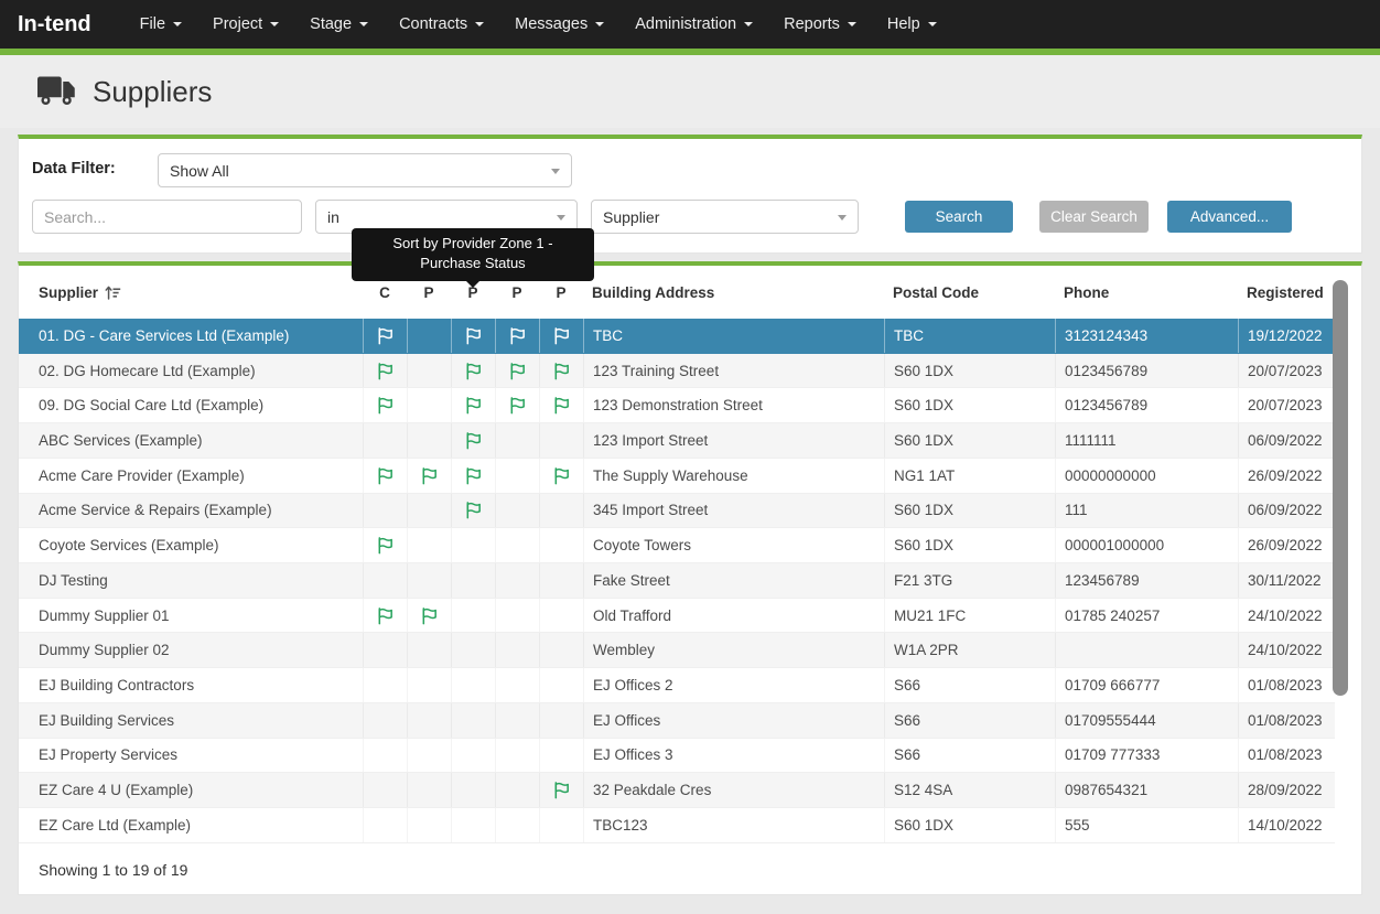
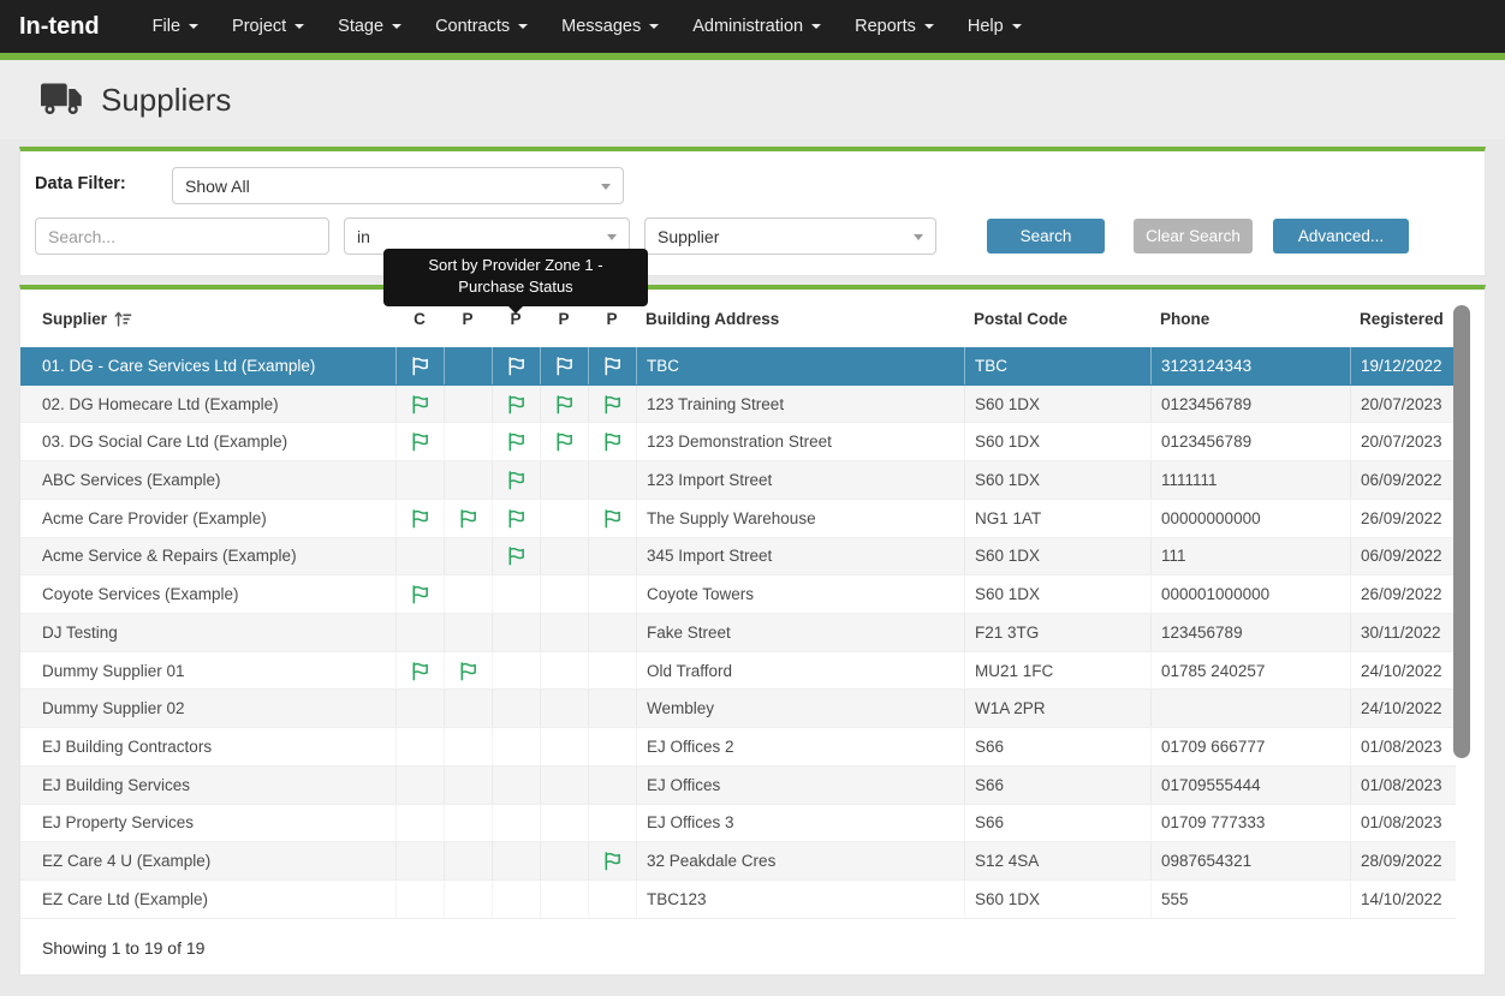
  In-tend
  File
  Project
  Stage
  Contracts
  Messages
  Administration
  Reports
  Help
  Suppliers
  Data Filter:
  Show All
  Search...
  in
  Supplier
  Search
  Clear Search
  Advanced...
  Sort by Provider Zone 1 - Purchase Status
  Supplier
  C
  P
  P
  P
  P
  Building Address
  Postal Code
  Phone
  Registered
  01. DG - Care Services Ltd (Example)
  TBC
  TBC
  3123124343
  19/12/2022
  02. DG Homecare Ltd (Example)
  123 Training Street
  S60 1DX
  0123456789
  20/07/2023
- 09. DG Social Care Ltd (Example)
+ 03. DG Social Care Ltd (Example)
  123 Demonstration Street
  S60 1DX
  0123456789
  20/07/2023
  ABC Services (Example)
  123 Import Street
  S60 1DX
  1111111
  06/09/2022
  Acme Care Provider (Example)
  The Supply Warehouse
  NG1 1AT
  00000000000
  26/09/2022
  Acme Service & Repairs (Example)
  345 Import Street
  S60 1DX
  111
  06/09/2022
  Coyote Services (Example)
  Coyote Towers
  S60 1DX
  000001000000
  26/09/2022
  DJ Testing
  Fake Street
  F21 3TG
  123456789
  30/11/2022
  Dummy Supplier 01
  Old Trafford
  MU21 1FC
  01785 240257
  24/10/2022
  Dummy Supplier 02
  Wembley
  W1A 2PR
  24/10/2022
  EJ Building Contractors
  EJ Offices 2
  S66
  01709 666777
  01/08/2023
  EJ Building Services
  EJ Offices
  S66
  01709555444
  01/08/2023
  EJ Property Services
  EJ Offices 3
  S66
  01709 777333
  01/08/2023
  EZ Care 4 U (Example)
  32 Peakdale Cres
  S12 4SA
  0987654321
  28/09/2022
  EZ Care Ltd (Example)
  TBC123
  S60 1DX
  555
  14/10/2022
  Showing 1 to 19 of 19
